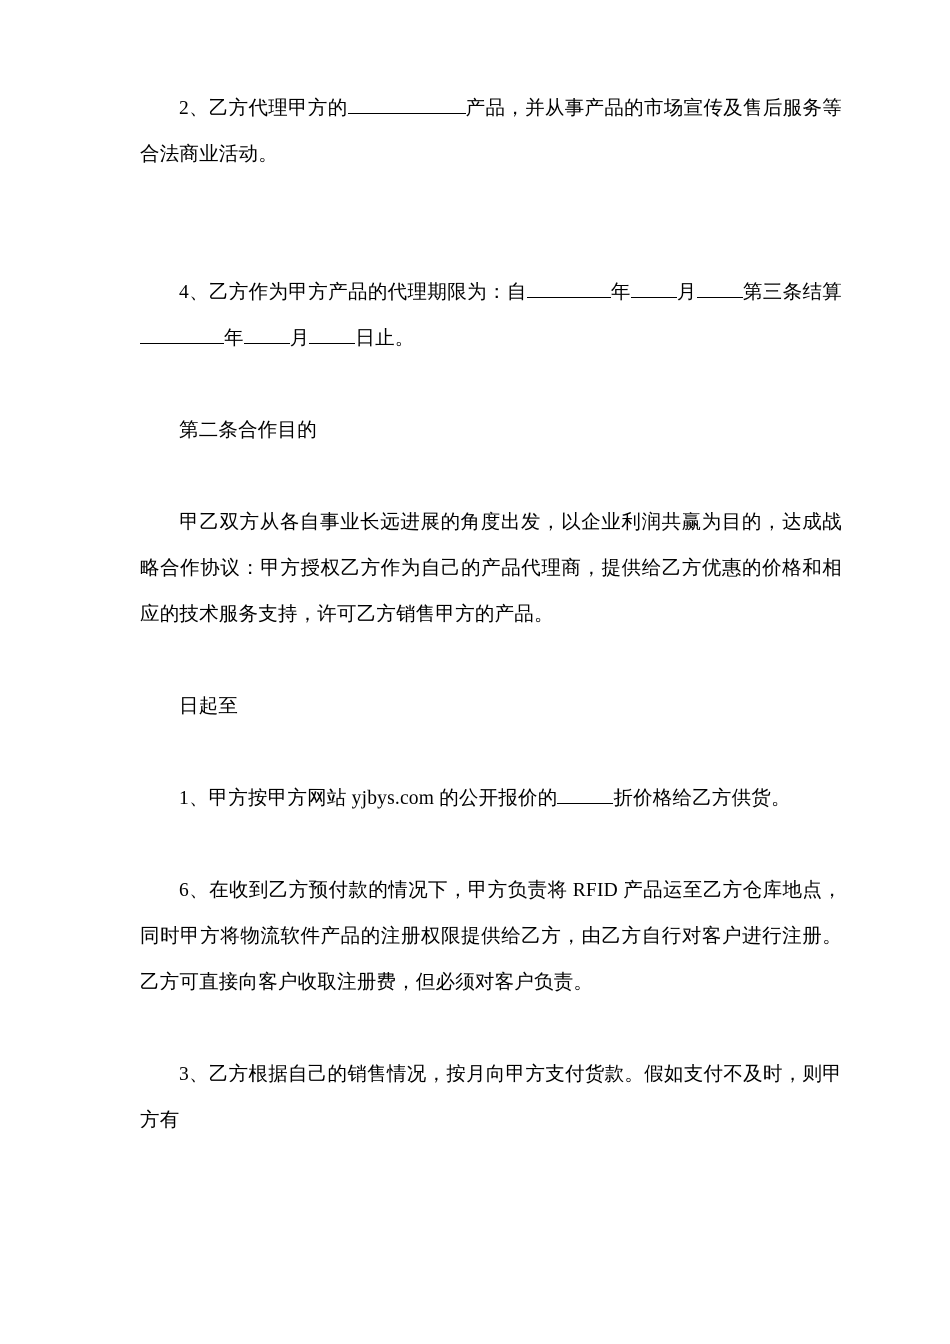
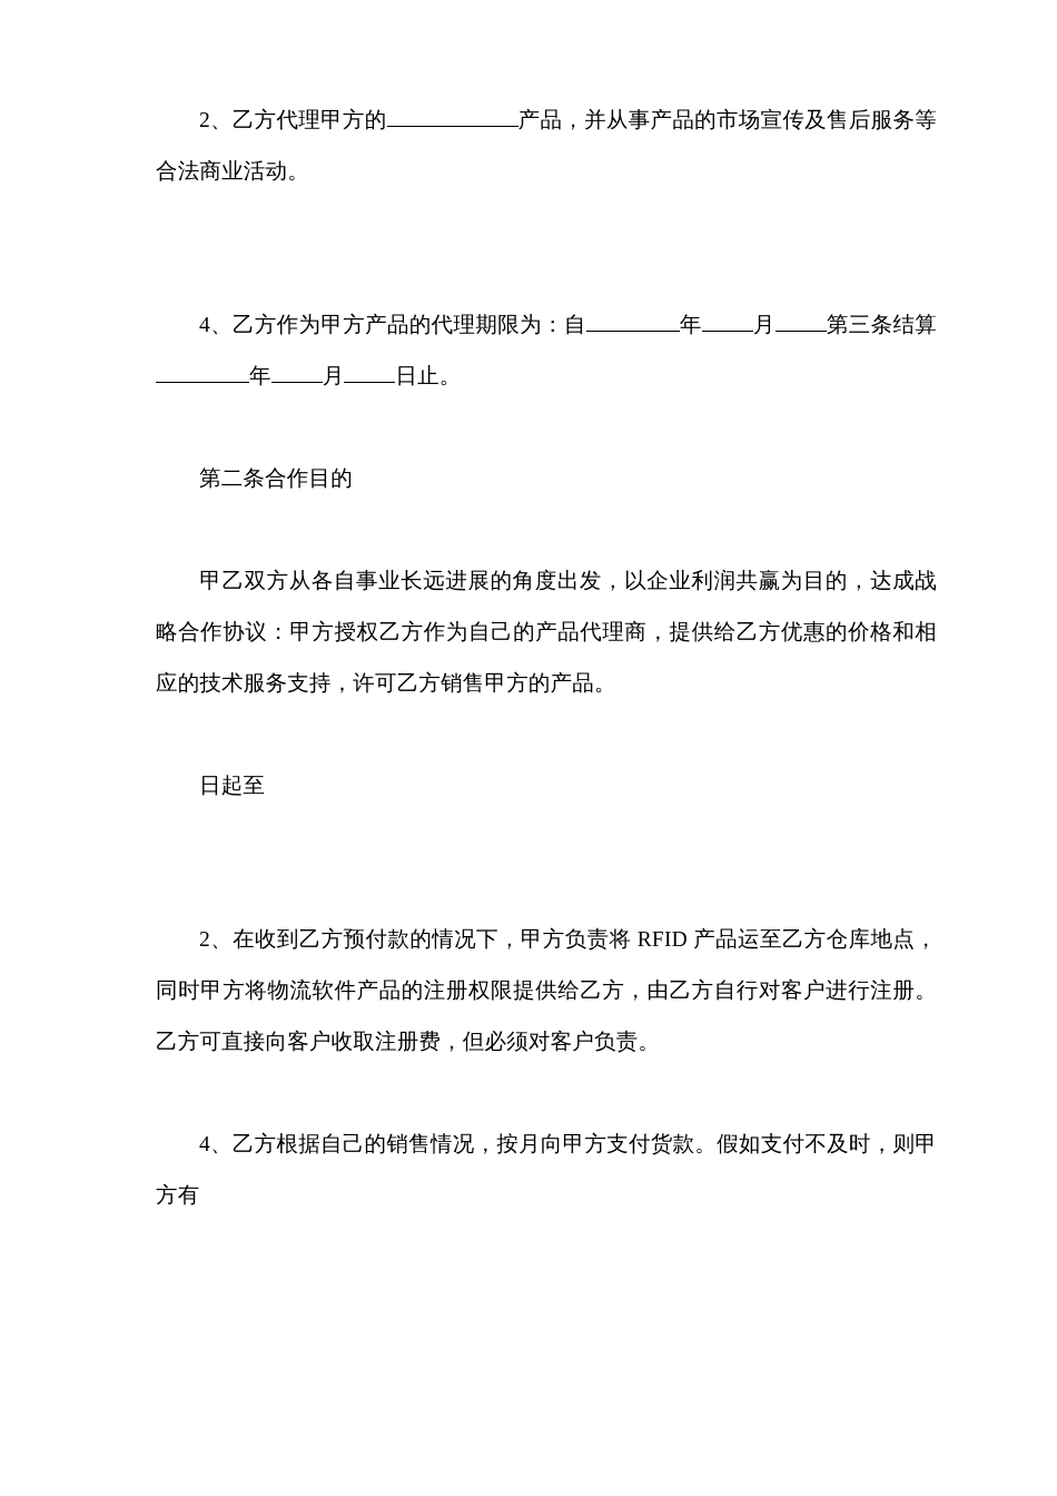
  2、乙方代理甲方的 产品，并从事产品的市场宣传及售后服务等合法商业活动。
  4、乙方作为甲方产品的代理期限为：自 年 月 第三条结算年 月 日止。
  第二条合作目的
  甲乙双方从各自事业长远进展的角度出发，以企业利润共赢为目的，达成战略合作协议：甲方授权乙方作为自己的产品代理商，提供给乙方优惠的价格和相应的技术服务支持，许可乙方销售甲方的产品。
  日起至
- 1、甲方按甲方网站 yjbys.com 的公开报价的 折价格给乙方供货。
- 6、在收到乙方预付款的情况下，甲方负责将 RFID 产品运至乙方仓库地点，同时甲方将物流软件产品的注册权限提供给乙方，由乙方自行对客户进行注册。乙方可直接向客户收取注册费，但必须对客户负责。
+ 2、在收到乙方预付款的情况下，甲方负责将 RFID 产品运至乙方仓库地点，同时甲方将物流软件产品的注册权限提供给乙方，由乙方自行对客户进行注册。乙方可直接向客户收取注册费，但必须对客户负责。
- 3、乙方根据自己的销售情况，按月向甲方支付货款。假如支付不及时，则甲方有
+ 4、乙方根据自己的销售情况，按月向甲方支付货款。假如支付不及时，则甲方有
